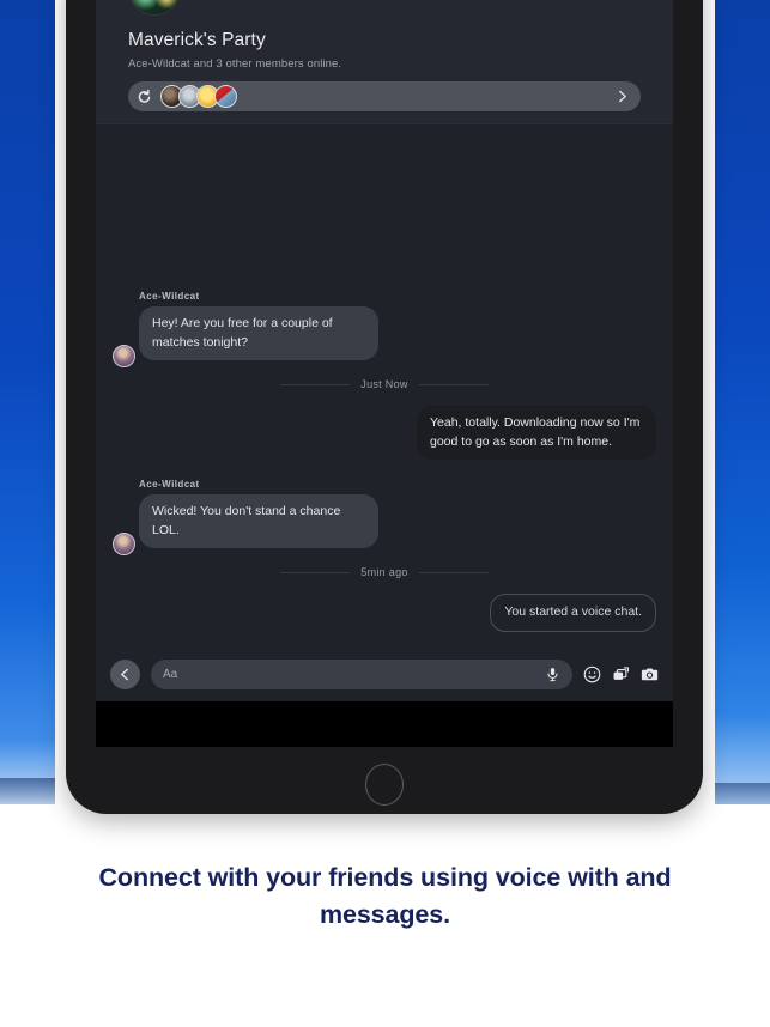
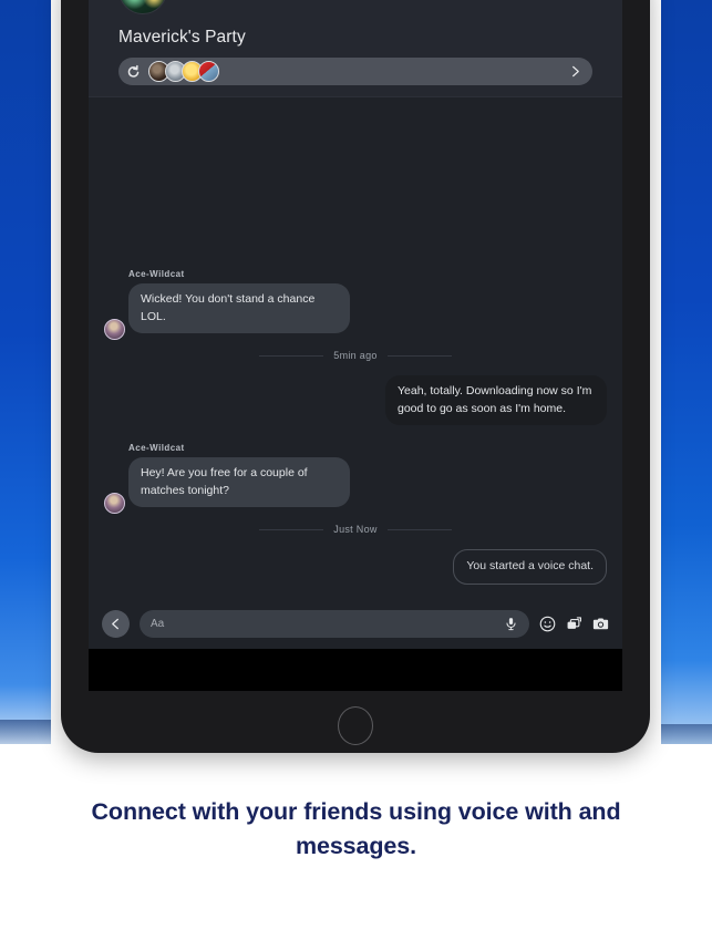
  Maverick's Party
- Ace-Wildcat and 3 other members online.
  Ace-Wildcat
- Hey! Are you free for a couple of matches tonight?
+ Wicked! You don't stand a chance LOL.
- Just Now
+ 5min ago
  Yeah, totally. Downloading now so I'm good to go as soon as I'm home.
  Ace-Wildcat
- Wicked! You don't stand a chance LOL.
+ Hey! Are you free for a couple of matches tonight?
- 5min ago
+ Just Now
  You started a voice chat.
  Aa
  Connect with your friends using voice with and messages.
